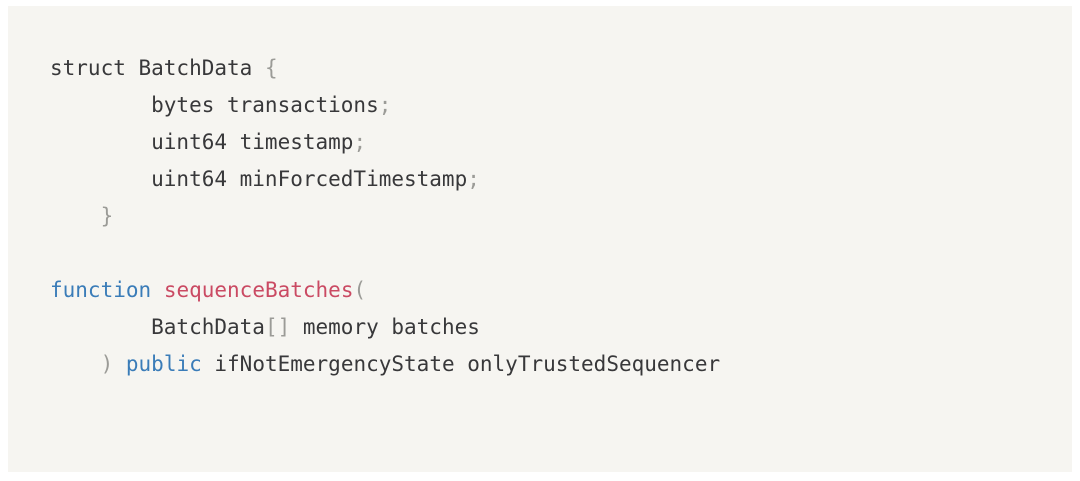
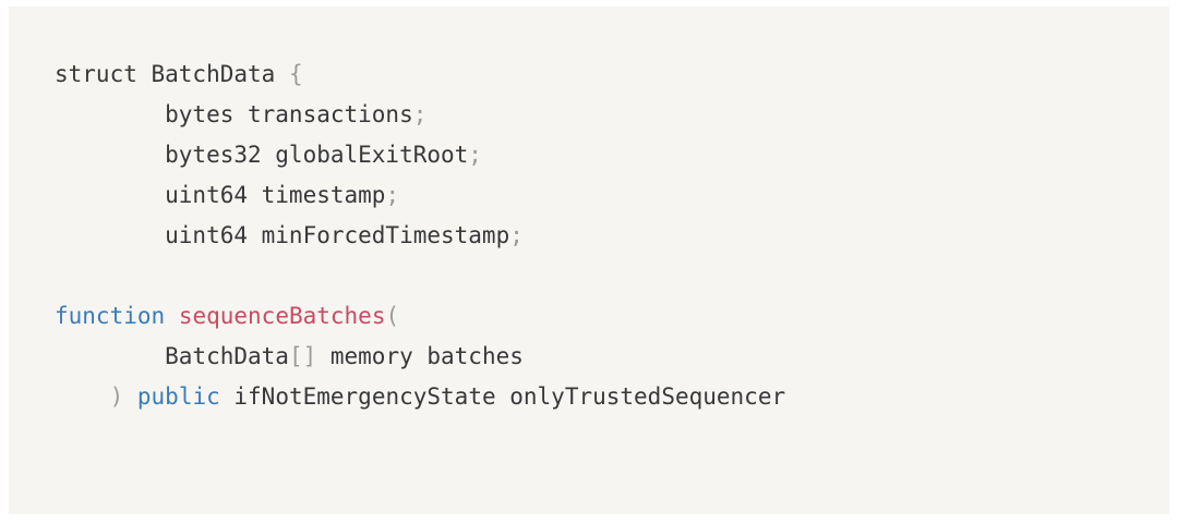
  struct BatchData {
  bytes transactions;
+ bytes32 globalExitRoot;
  uint64 timestamp;
  uint64 minForcedTimestamp;
- }
  function sequenceBatches(
  BatchData[] memory batches
  ) public ifNotEmergencyState onlyTrustedSequencer
